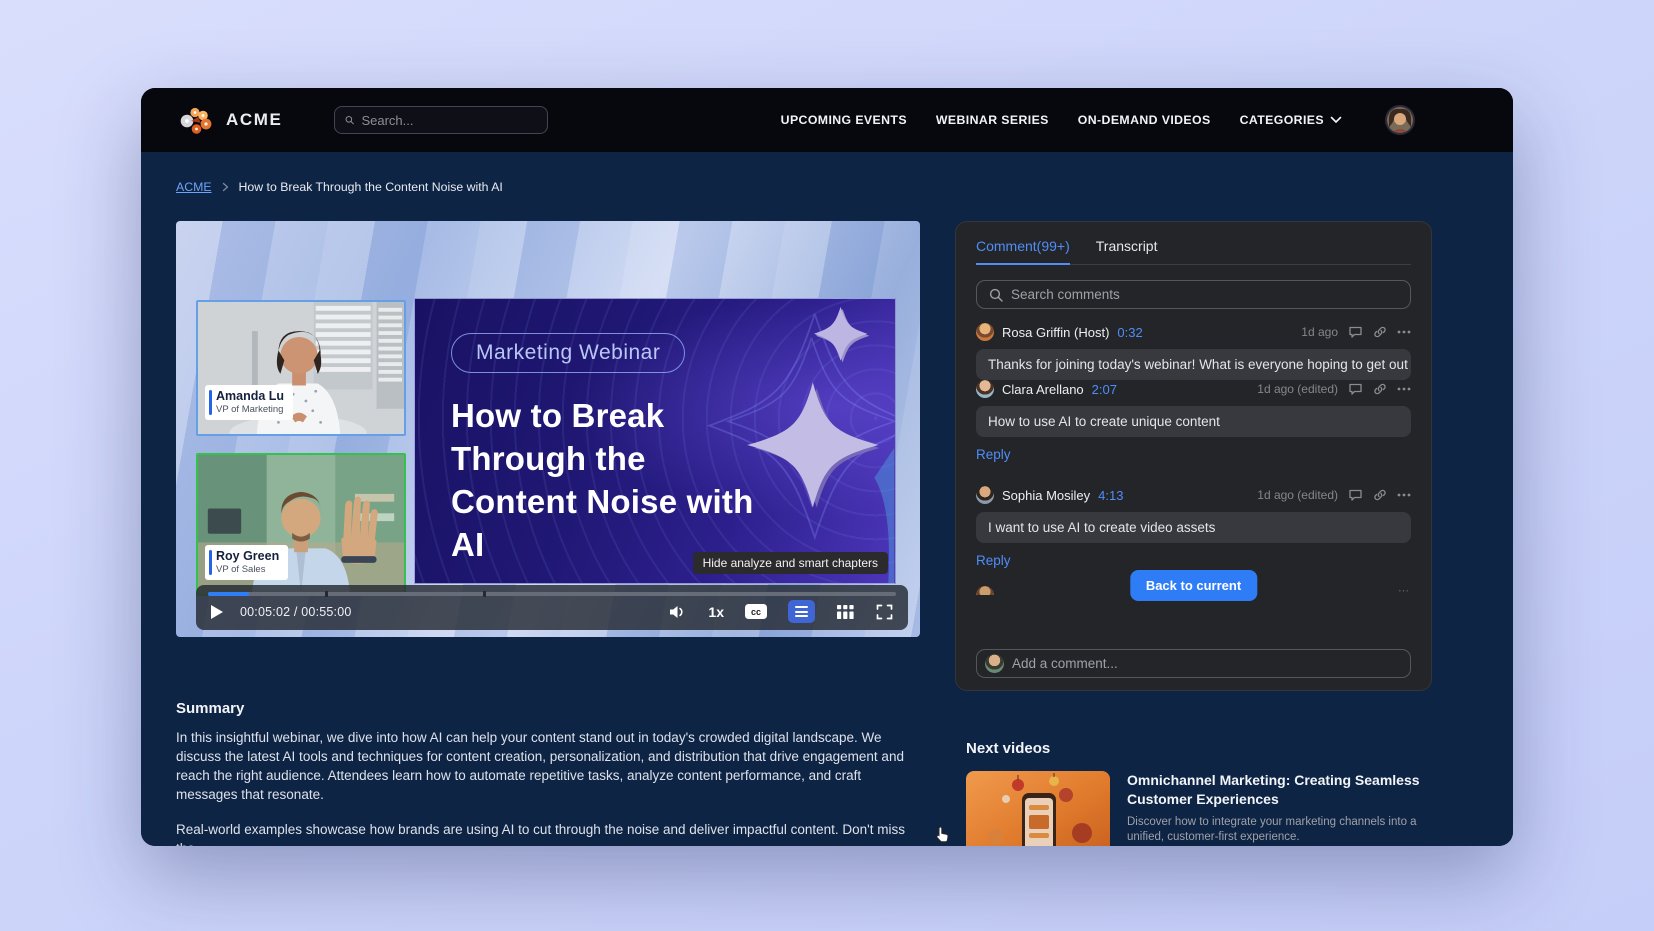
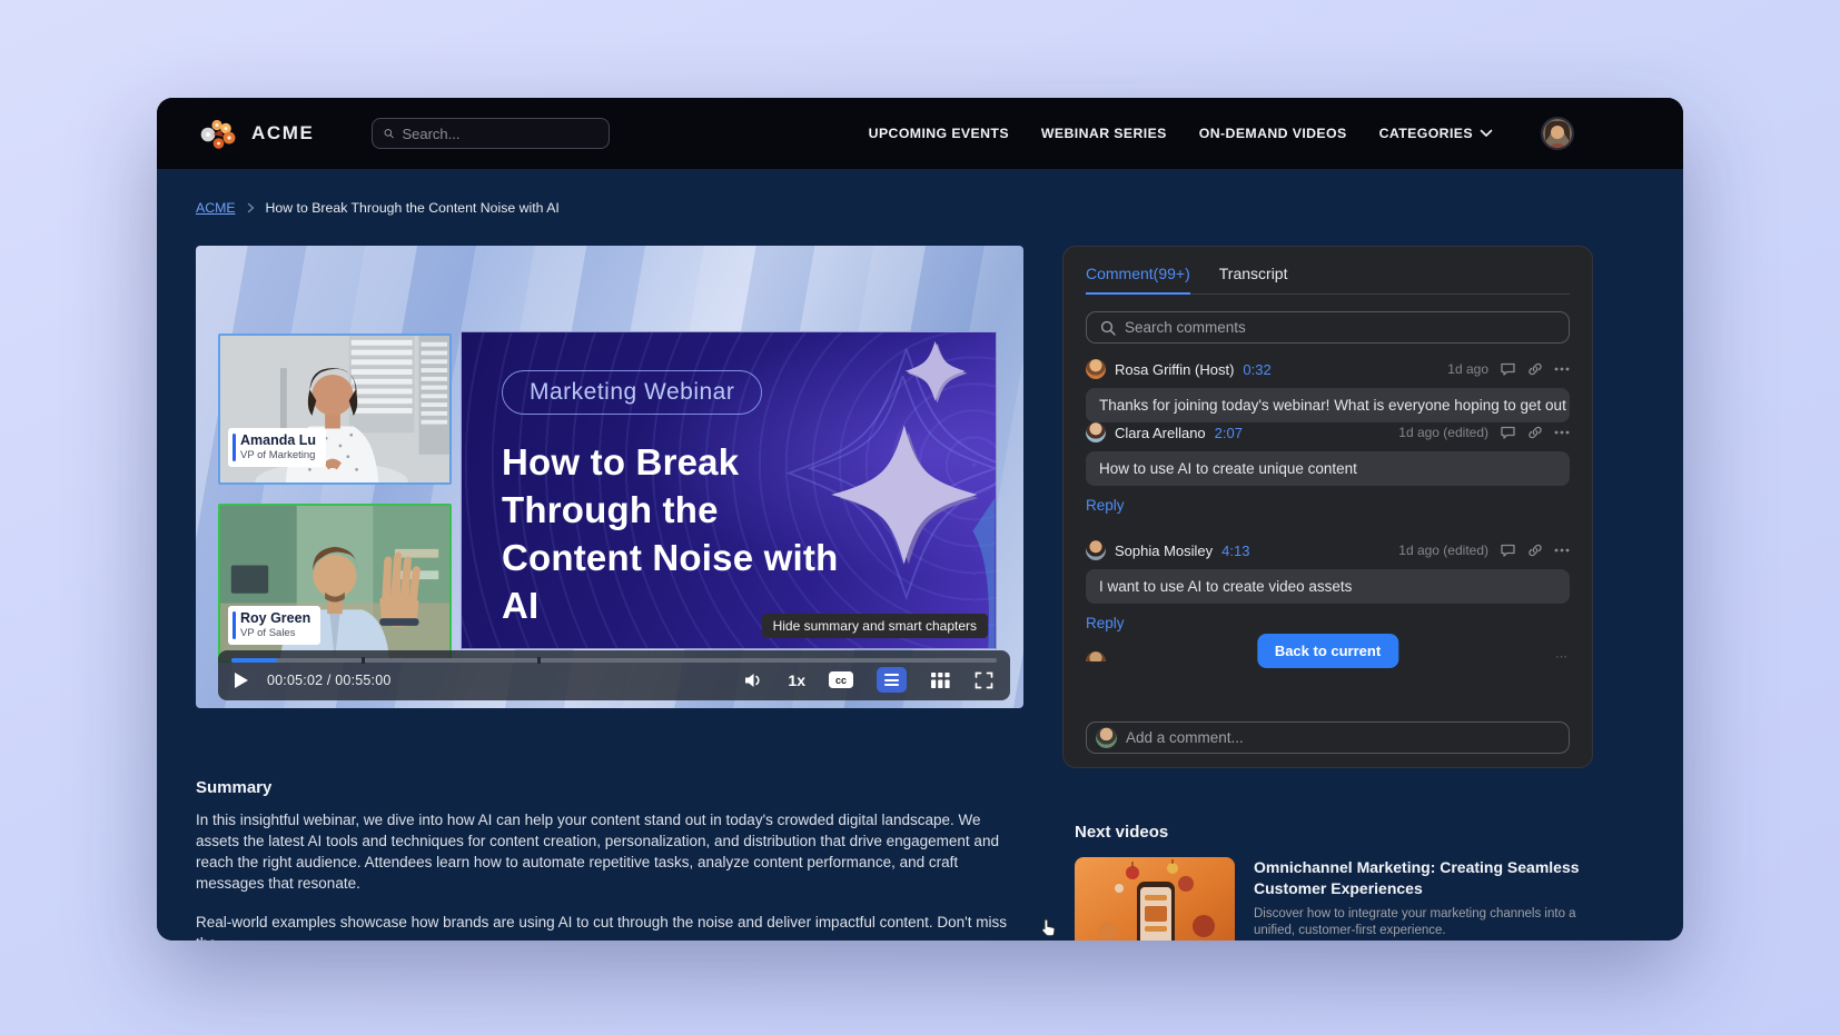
  ACME
  Search...
  UPCOMING EVENTS
  WEBINAR SERIES
  ON-DEMAND VIDEOS
  CATEGORIES
  ACME
  How to Break Through the Content Noise with AI
  Amanda Lu
  VP of Marketing
  Roy Green
  VP of Sales
  Marketing Webinar
  How to Break Through the Content Noise with AI
- Hide analyze and smart chapters
+ Hide summary and smart chapters
  00:05:02 / 00:55:00
  1x
  cc
  Summary
- In this insightful webinar, we dive into how AI can help your content stand out in today's crowded digital landscape. We discuss the latest AI tools and techniques for content creation, personalization, and distribution that drive engagement and reach the right audience. Attendees learn how to automate repetitive tasks, analyze content performance, and craft messages that resonate.
+ In this insightful webinar, we dive into how AI can help your content stand out in today's crowded digital landscape. We assets the latest AI tools and techniques for content creation, personalization, and distribution that drive engagement and reach the right audience. Attendees learn how to automate repetitive tasks, analyze content performance, and craft messages that resonate.
  Real-world examples showcase how brands are using AI to cut through the noise and deliver impactful content. Don't miss
  Comment(99+)
  Transcript
  Search comments
  Rosa Griffin (Host)
  0:32
  1d ago
  Thanks for joining today's webinar! What is everyone hoping to get out
  Clara Arellano
  2:07
  1d ago (edited)
  How to use AI to create unique content
  Reply
  Sophia Mosiley
  4:13
  1d ago (edited)
  I want to use AI to create video assets
  Reply
  ⋯
  Back to current
  Add a comment...
  Next videos
  Omnichannel Marketing: Creating Seamless Customer Experiences
  Discover how to integrate your marketing channels into a unified, customer-first experience.
